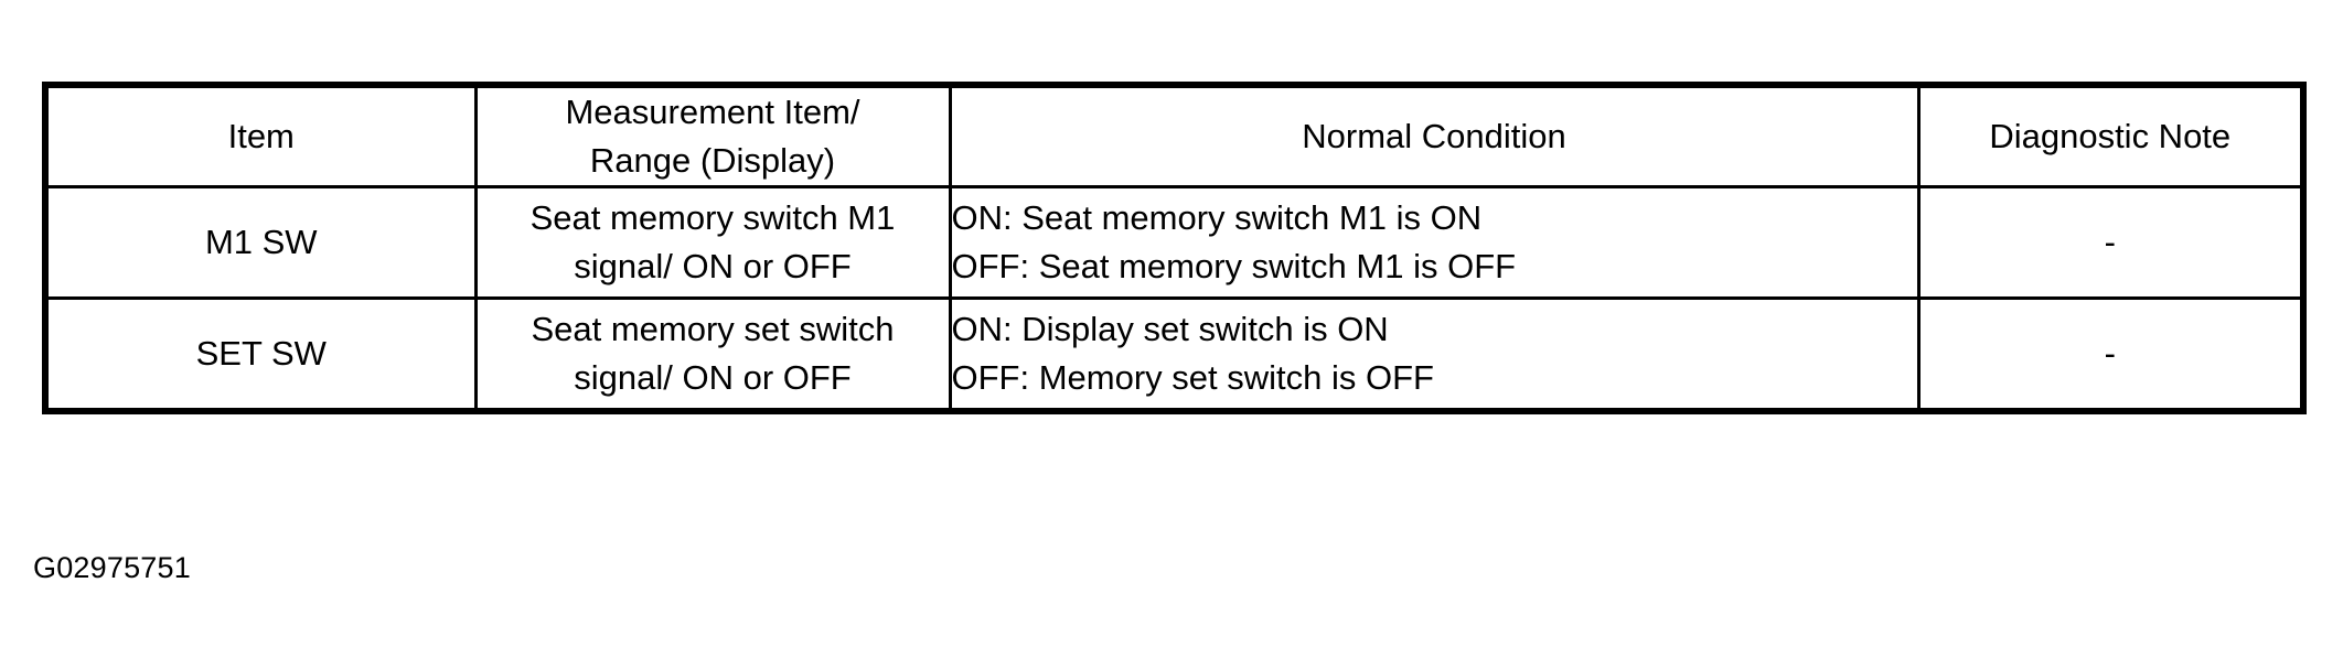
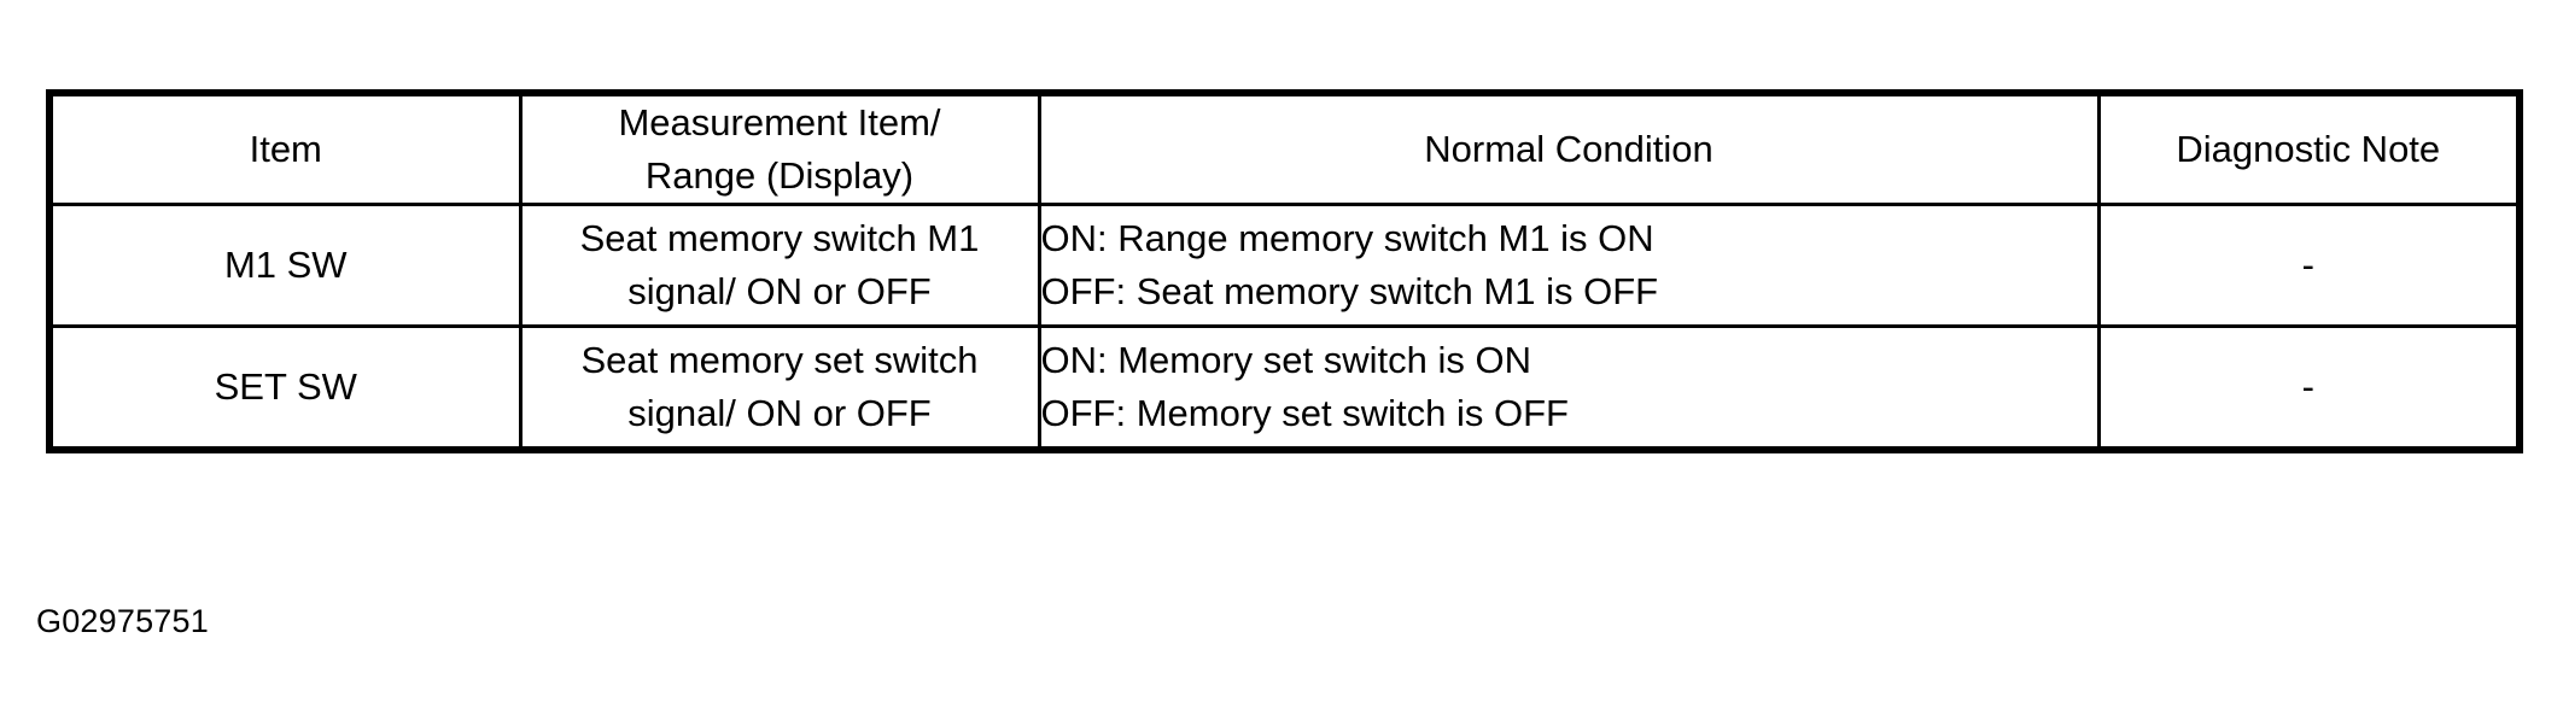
  Item	Measurement Item/ Range (Display)	Normal Condition	Diagnostic Note
- M1 SW	Seat memory switch M1 signal/ ON or OFF	ON: Seat memory switch M1 is ON OFF: Seat memory switch M1 is OFF	-
+ M1 SW	Seat memory switch M1 signal/ ON or OFF	ON: Range memory switch M1 is ON OFF: Seat memory switch M1 is OFF	-
- SET SW	Seat memory set switch signal/ ON or OFF	ON: Display set switch is ON OFF: Memory set switch is OFF	-
+ SET SW	Seat memory set switch signal/ ON or OFF	ON: Memory set switch is ON OFF: Memory set switch is OFF	-
  G02975751
